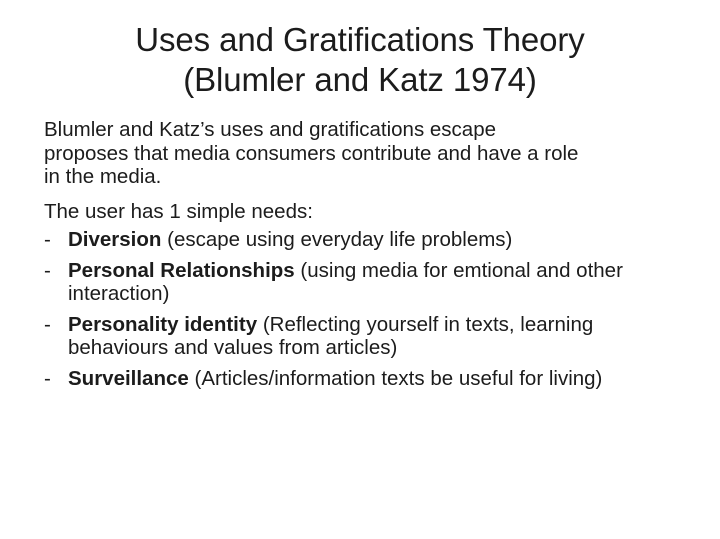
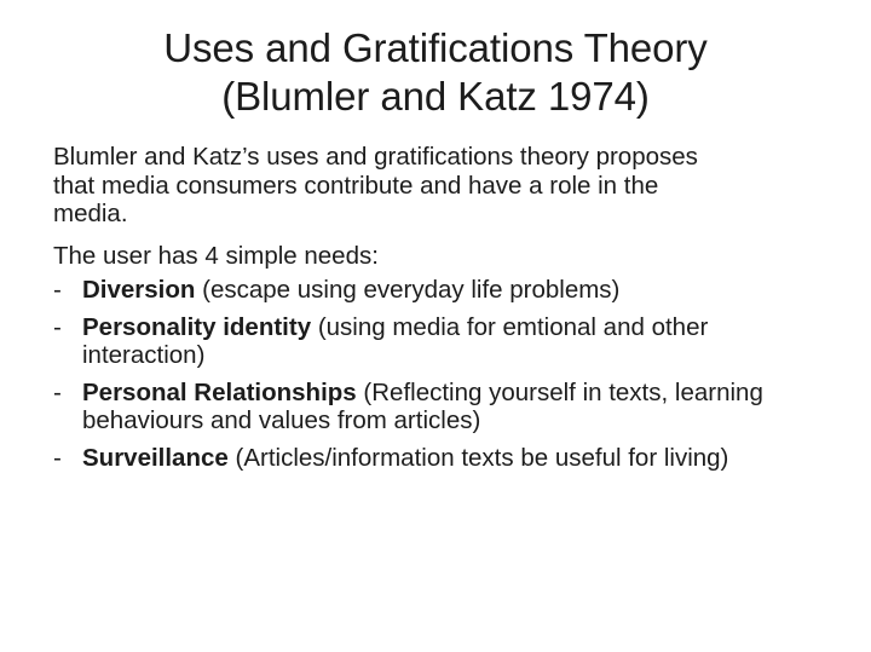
  Uses and Gratifications Theory
  (Blumler and Katz 1974)
- Blumler and Katz’s uses and gratifications escape proposes that media consumers contribute and have a role in the media.
+ Blumler and Katz’s uses and gratifications theory proposes that media consumers contribute and have a role in the media.
- The user has 1 simple needs:
+ The user has 4 simple needs:
  -
  Diversion (escape using everyday life problems)
  -
- Personal Relationships (using media for emtional and other interaction)
+ Personality identity (using media for emtional and other interaction)
  -
- Personality identity (Reflecting yourself in texts, learning behaviours and values from articles)
+ Personal Relationships (Reflecting yourself in texts, learning behaviours and values from articles)
  -
  Surveillance (Articles/information texts be useful for living)
